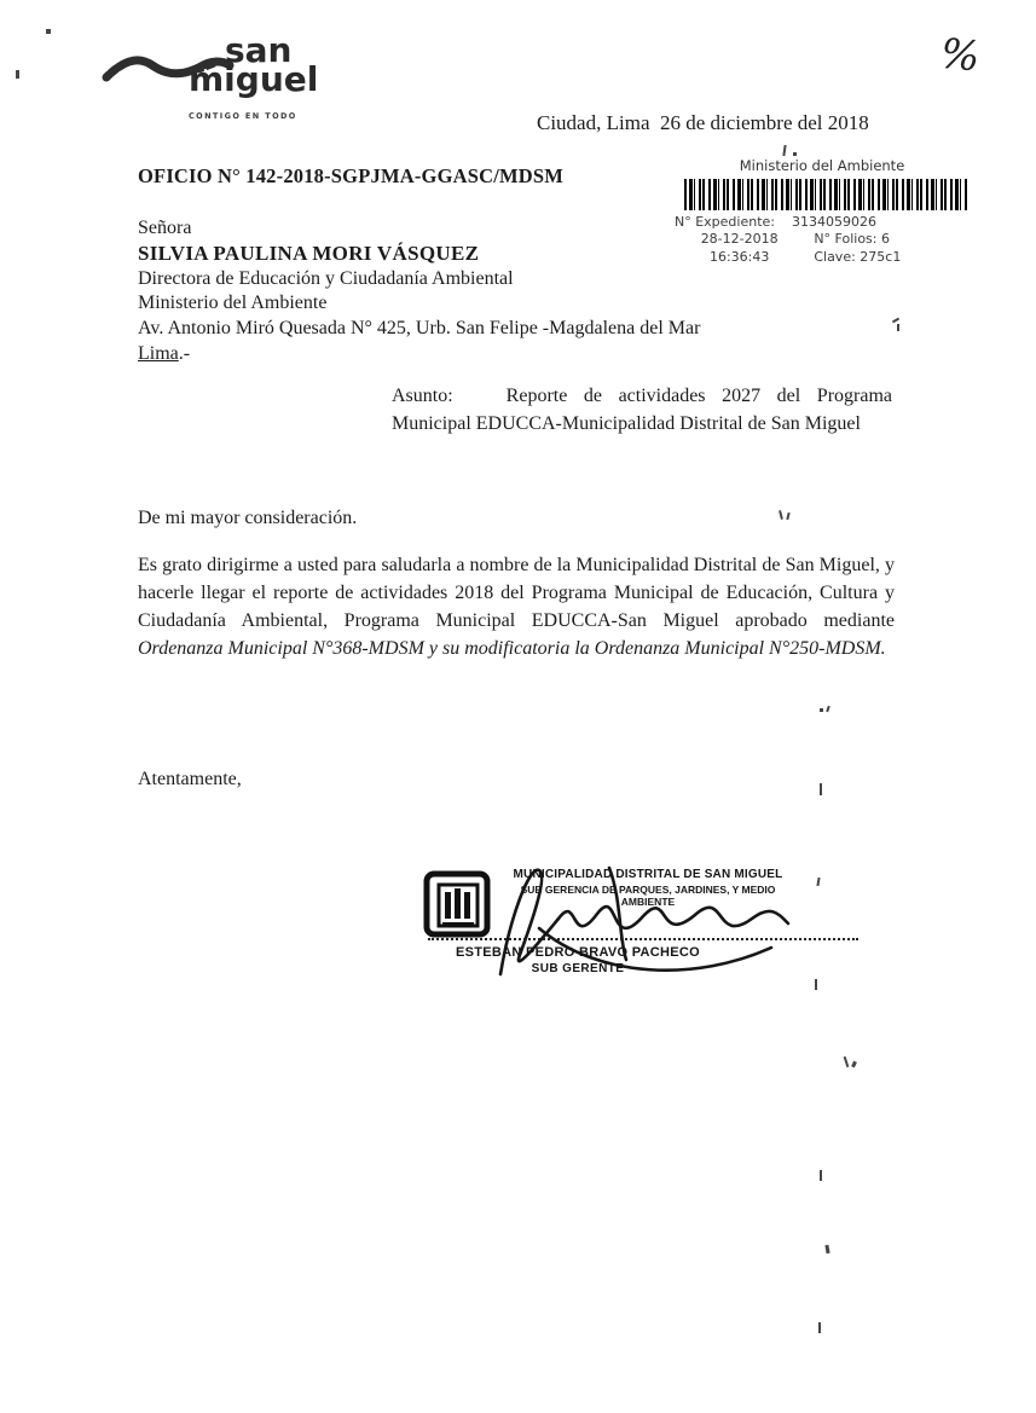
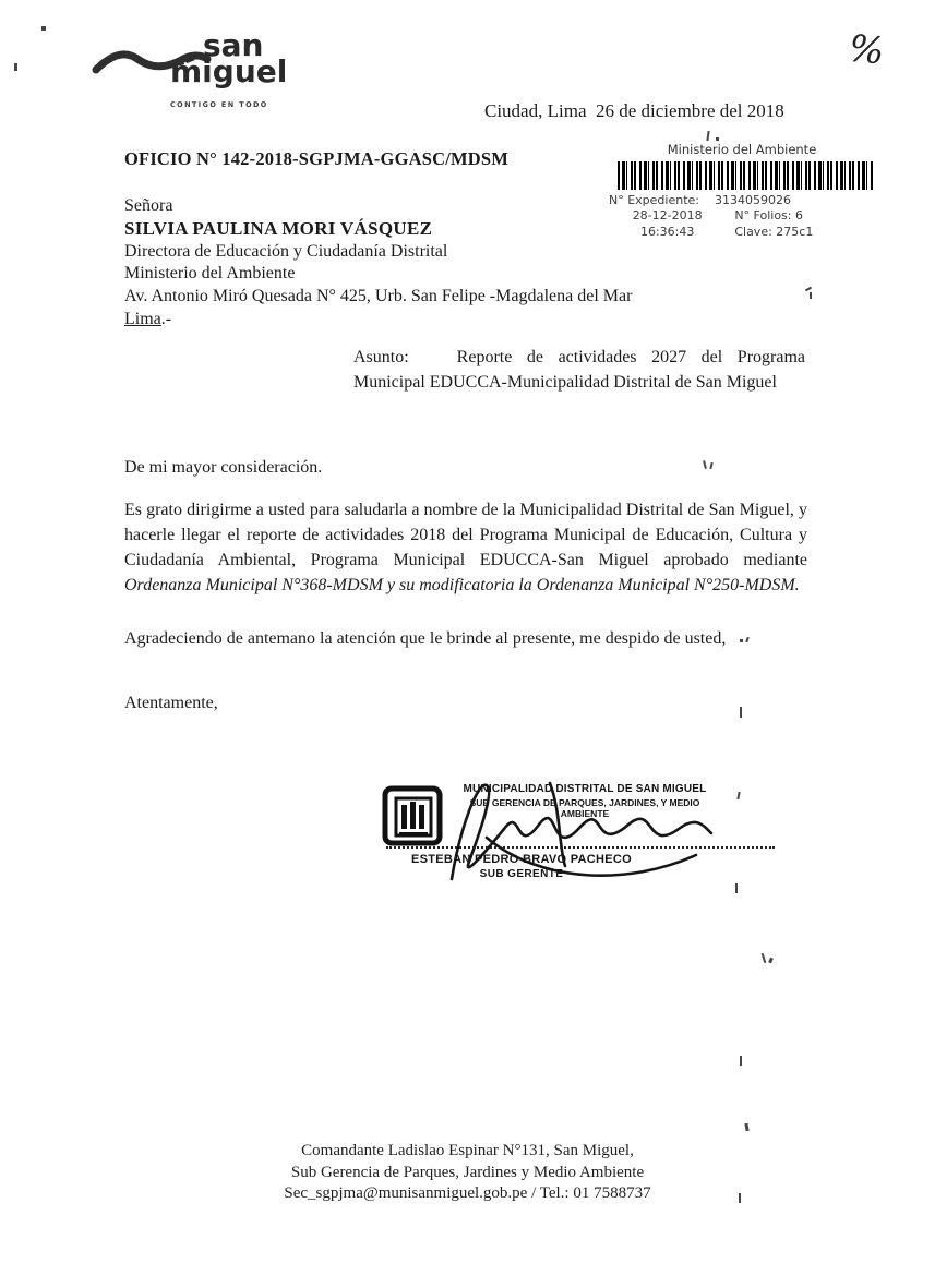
  san
  miguel
  CONTIGO EN TODO
  Ciudad, Lima 26 de diciembre del 2018
  OFICIO N° 142-2018-SGPJMA-GGASC/MDSM
  Ministerio del Ambiente
  N° Expediente:
  3134059026
  28-12-2018
  N° Folios: 6
  16:36:43
  Clave: 275c1
  Señora
  SILVIA PAULINA MORI VÁSQUEZ
- Directora de Educación y Ciudadanía Ambiental
+ Directora de Educación y Ciudadanía Distrital
  Ministerio del Ambiente
  Av. Antonio Miró Quesada N° 425, Urb. San Felipe -Magdalena del Mar
  Lima.-
  Asunto: Reporte de actividades 2027 del Programa Municipal EDUCCA-Municipalidad Distrital de San Miguel
  De mi mayor consideración.
  Es grato dirigirme a usted para saludarla a nombre de la Municipalidad Distrital de San Miguel, y hacerle llegar el reporte de actividades 2018 del Programa Municipal de Educación, Cultura y Ciudadanía Ambiental, Programa Municipal EDUCCA-San Miguel aprobado mediante Ordenanza Municipal N°368-MDSM y su modificatoria la Ordenanza Municipal N°250-MDSM.
+ Agradeciendo de antemano la atención que le brinde al presente, me despido de usted,
  Atentamente,
  MUNICIPALIDAD DISTRITAL DE SAN MIGUEL
  UB GERENCIA DE PARQUES, JARDINES, Y MEDIO AMBIENTE
  ESTEBAN PEDRO BRAVO PACHECO
  SUB GERENTE
+ Comandante Ladislao Espinar N°131, San Miguel,
+ Sub Gerencia de Parques, Jardines y Medio Ambiente
+ Sec_sgpjma@munisanmiguel.gob.pe / Tel.: 01 7588737
